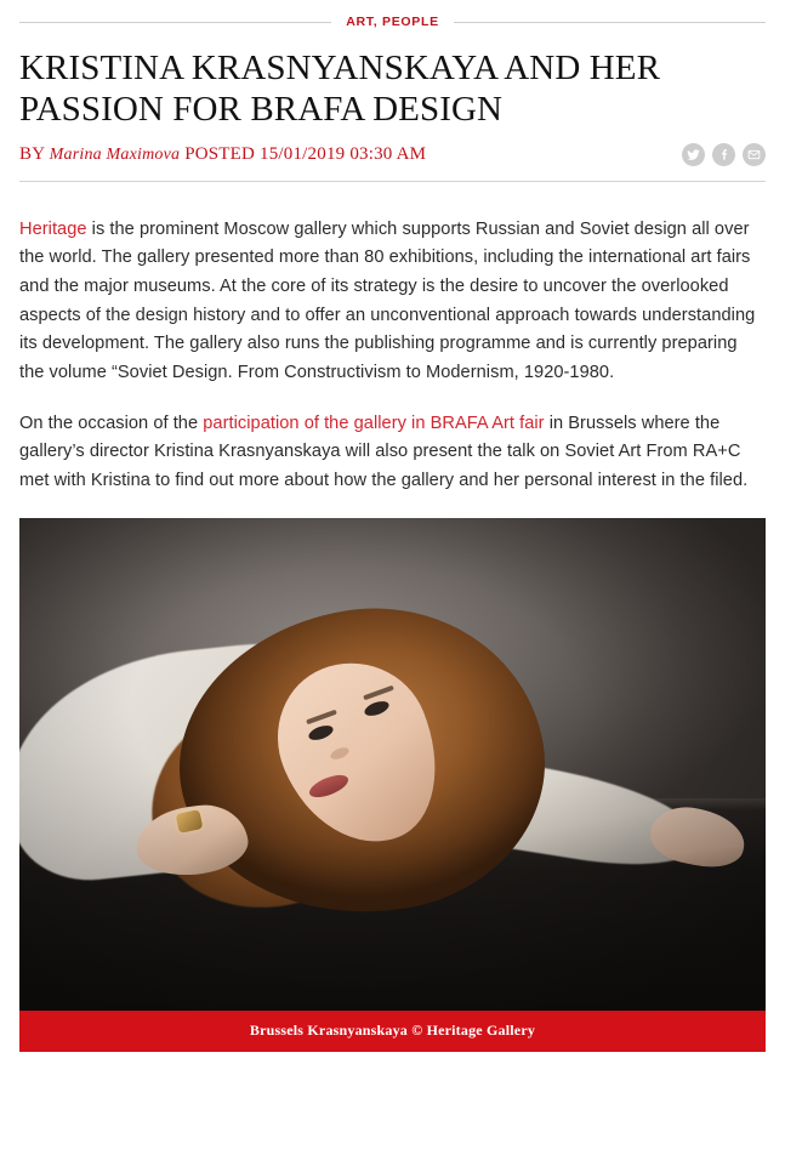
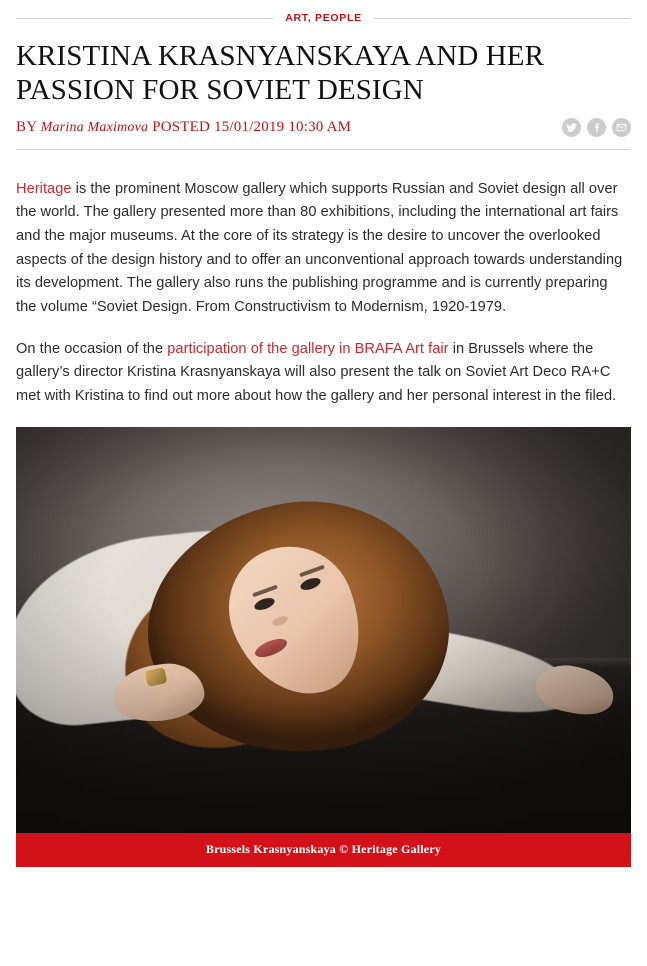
  ART, PEOPLE
- KRISTINA KRASNYANSKAYA AND HER PASSION FOR BRAFA DESIGN
+ KRISTINA KRASNYANSKAYA AND HER PASSION FOR SOVIET DESIGN
- BY Marina Maximova POSTED 15/01/2019 03:30 AM
+ BY Marina Maximova POSTED 15/01/2019 10:30 AM
- Heritage is the prominent Moscow gallery which supports Russian and Soviet design all over the world. The gallery presented more than 80 exhibitions, including the international art fairs and the major museums. At the core of its strategy is the desire to uncover the overlooked aspects of the design history and to offer an unconventional approach towards understanding its development. The gallery also runs the publishing programme and is currently preparing the volume “Soviet Design. From Constructivism to Modernism, 1920-1980.
+ Heritage is the prominent Moscow gallery which supports Russian and Soviet design all over the world. The gallery presented more than 80 exhibitions, including the international art fairs and the major museums. At the core of its strategy is the desire to uncover the overlooked aspects of the design history and to offer an unconventional approach towards understanding its development. The gallery also runs the publishing programme and is currently preparing the volume “Soviet Design. From Constructivism to Modernism, 1920-1979.
- On the occasion of the participation of the gallery in BRAFA Art fair in Brussels where the gallery’s director Kristina Krasnyanskaya will also present the talk on Soviet Art From RA+C met with Kristina to find out more about how the gallery and her personal interest in the filed.
+ On the occasion of the participation of the gallery in BRAFA Art fair in Brussels where the gallery’s director Kristina Krasnyanskaya will also present the talk on Soviet Art Deco RA+C met with Kristina to find out more about how the gallery and her personal interest in the filed.
  Brussels Krasnyanskaya © Heritage Gallery
